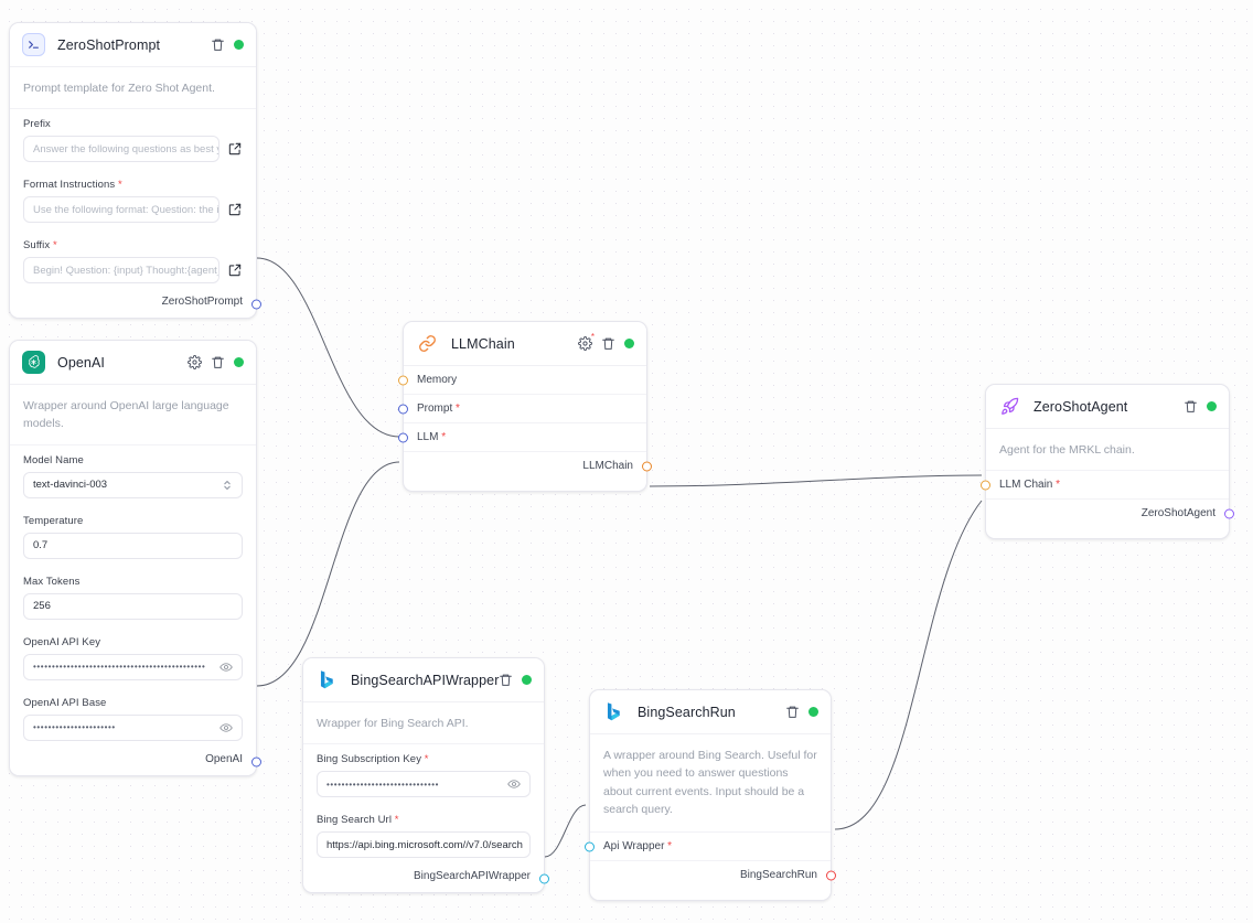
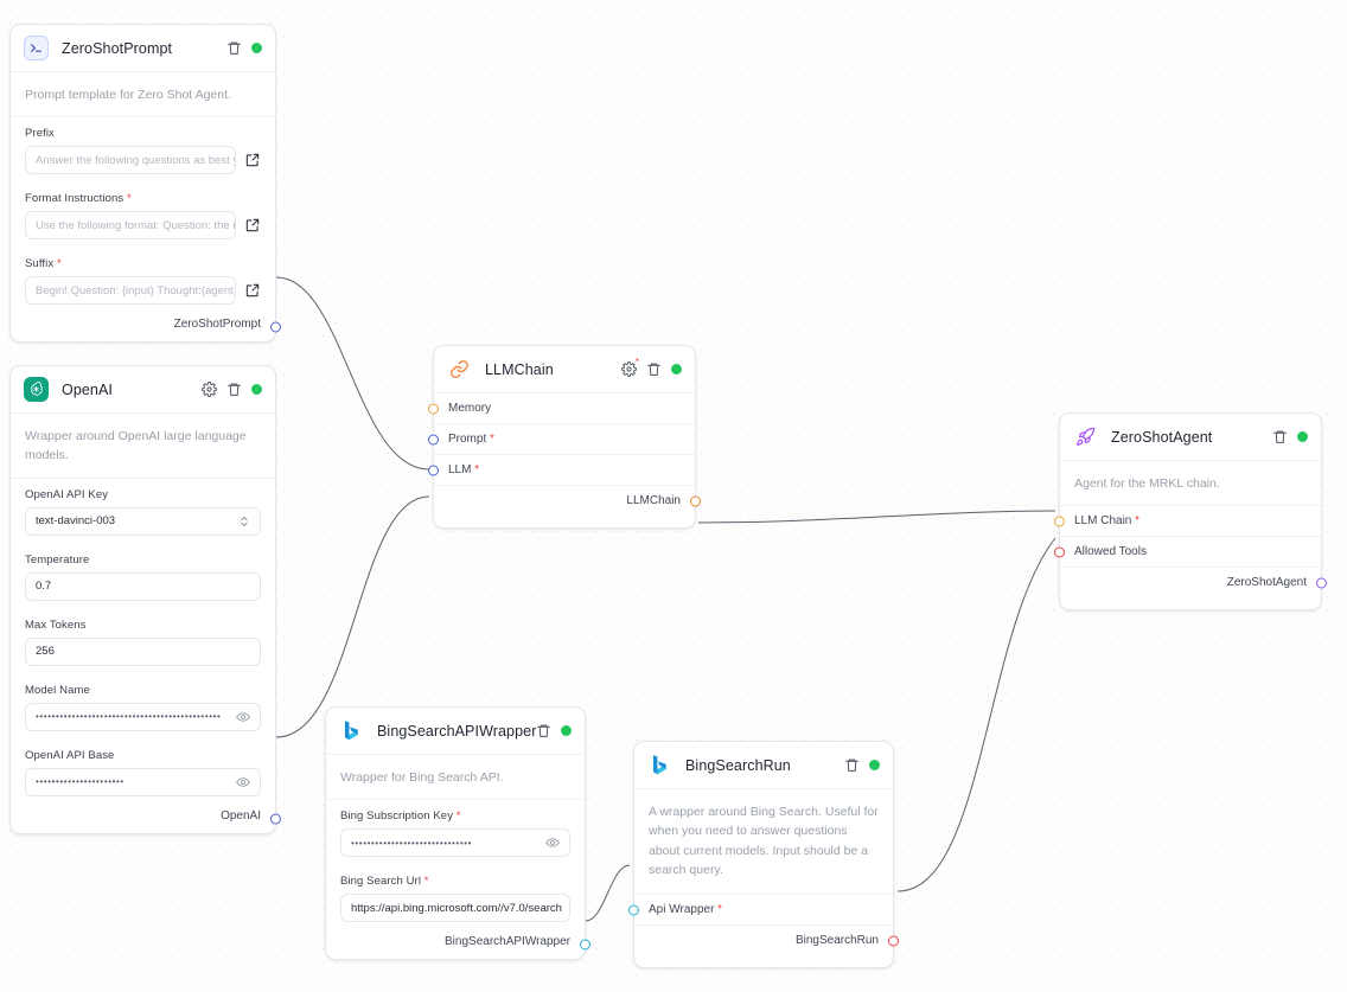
  ZeroShotPrompt
  Prompt template for Zero Shot Agent.
  Prefix
  Answer the following questions as best y
  Format Instructions *
  Use the following format: Question: the i
  Suffix *
  Begin! Question: {input} Thought:{agent
  ZeroShotPrompt
  OpenAI
  Wrapper around OpenAI large language models.
- Model Name
+ OpenAI API Key
  text-davinci-003
  Temperature
  0.7
  Max Tokens
  256
- OpenAI API Key
+ Model Name
  ••••••••••••••••••••••••••••••••••••••••••••••
  OpenAI API Base
  ••••••••••••••••••••••
  OpenAI
  LLMChain
  *
  Memory
  Prompt
  *
  LLM
  *
  LLMChain
  ZeroShotAgent
  Agent for the MRKL chain.
  LLM Chain
  *
+ Allowed Tools
  ZeroShotAgent
  BingSearchAPIWrapper
  Wrapper for Bing Search API.
  Bing Subscription Key *
  ••••••••••••••••••••••••••••••
  Bing Search Url *
  https://api.bing.microsoft.com//v7.0/search
  BingSearchAPIWrapper
  BingSearchRun
- A wrapper around Bing Search. Useful for when you need to answer questions about current events. Input should be a search query.
+ A wrapper around Bing Search. Useful for when you need to answer questions about current models. Input should be a search query.
  Api Wrapper
  *
  BingSearchRun
